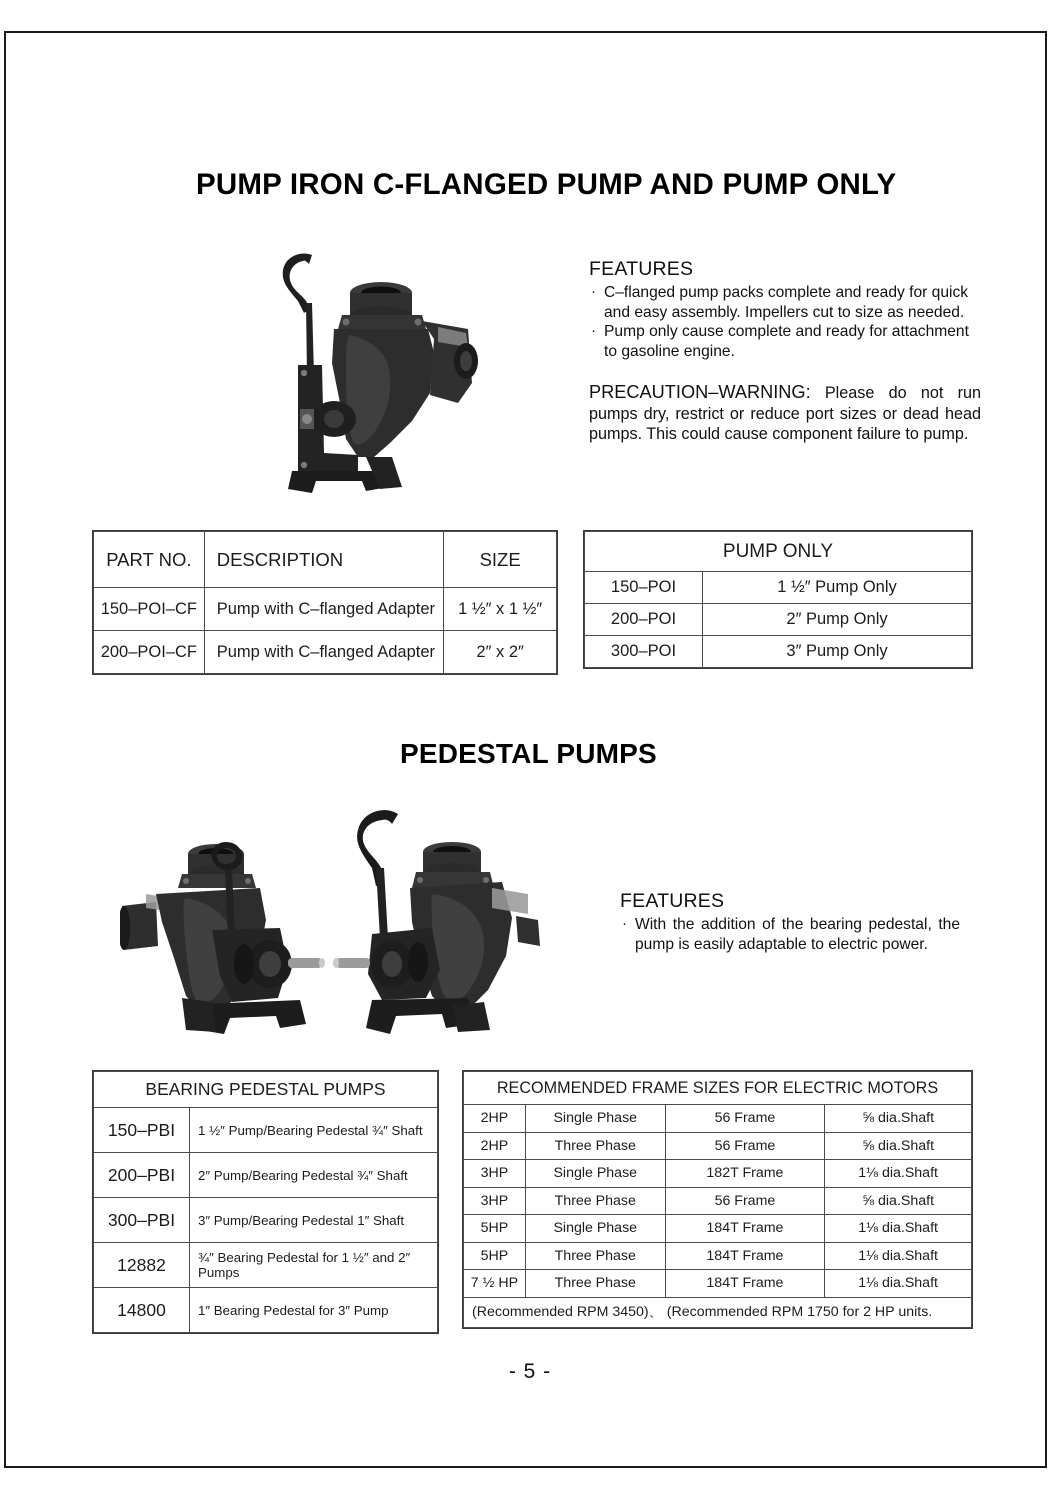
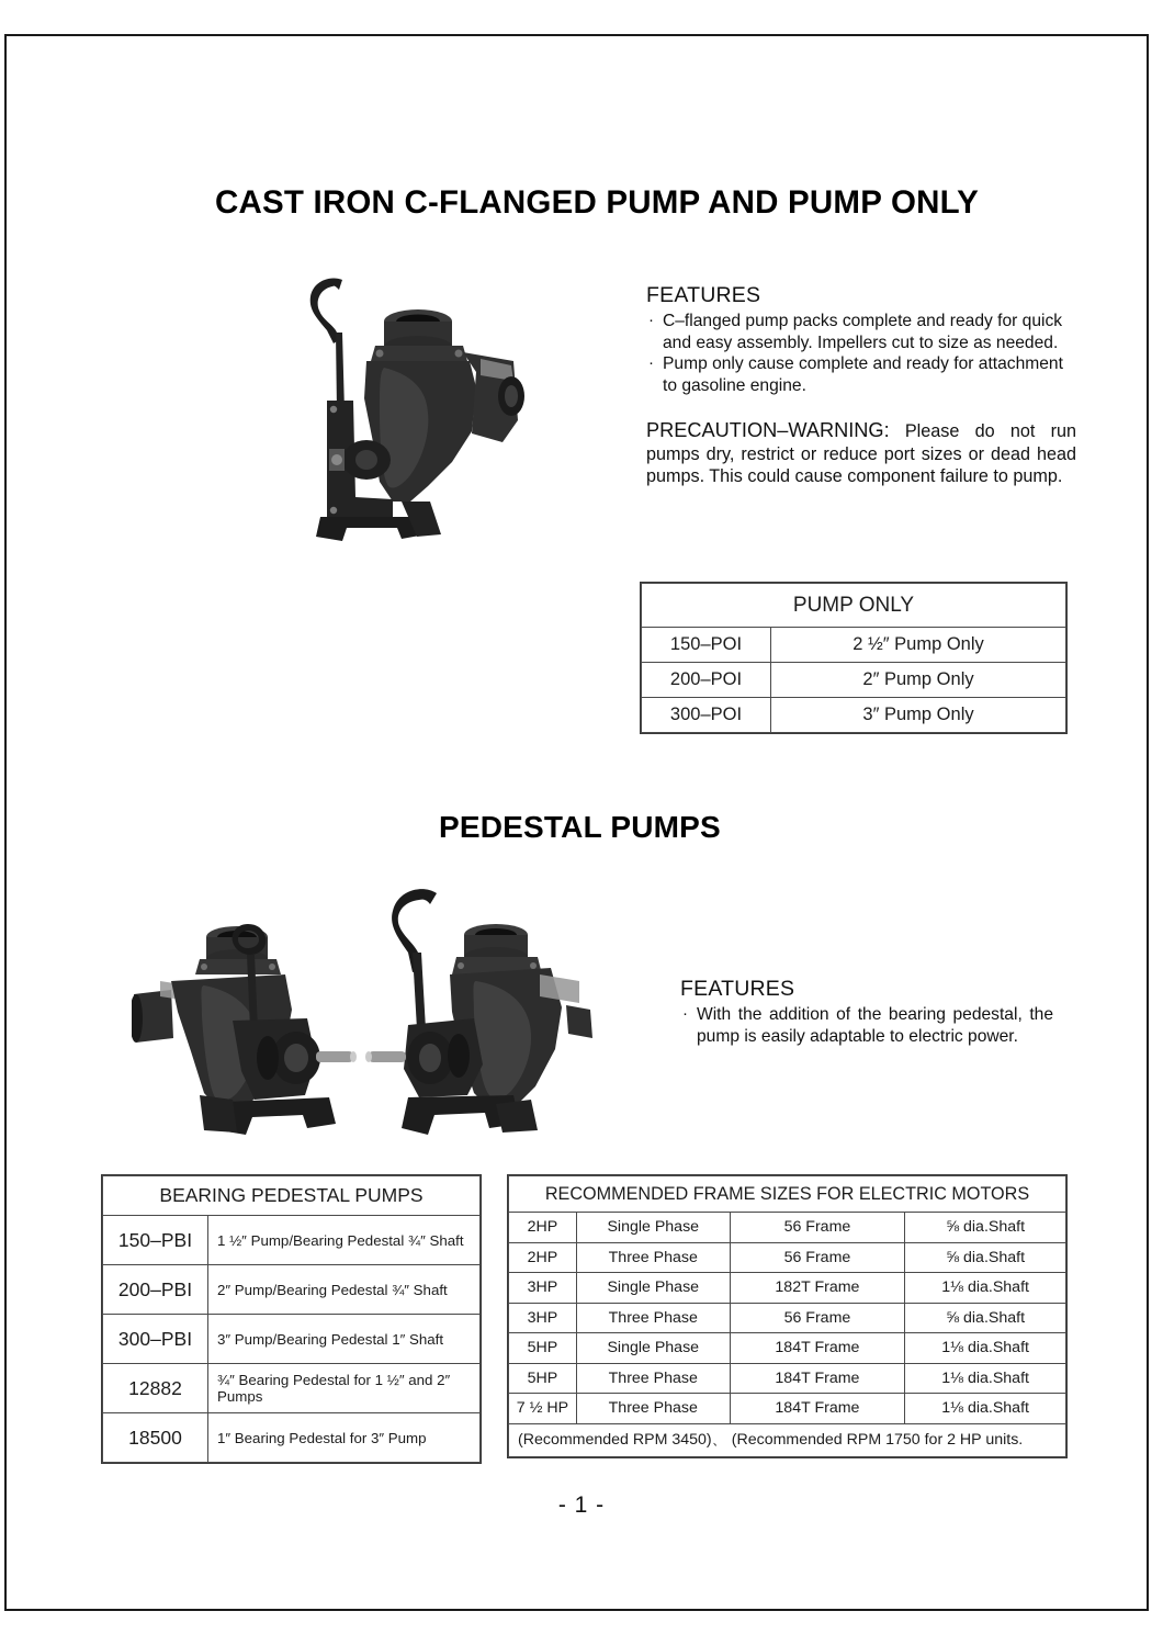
- PUMP IRON C-FLANGED PUMP AND PUMP ONLY
+ CAST IRON C-FLANGED PUMP AND PUMP ONLY
  FEATURES
  ·
  C–flanged pump packs complete and ready for quick and easy assembly. Impellers cut to size as needed.
  ·
  Pump only cause complete and ready for attachment to gasoline engine.
  PRECAUTION–WARNING: Please do not run pumps dry, restrict or reduce port sizes or dead head pumps. This could cause component failure to pump.
- PART NO.	DESCRIPTION	SIZE
- 150–POI–CF	Pump with C–flanged Adapter	1 ½″ x 1 ½″
- 200–POI–CF	Pump with C–flanged Adapter	2″ x 2″
  PUMP ONLY
- 150–POI	1 ½″ Pump Only
+ 150–POI	2 ½″ Pump Only
  200–POI	2″ Pump Only
  300–POI	3″ Pump Only
  PEDESTAL PUMPS
  FEATURES
  ·
  With the addition of the bearing pedestal, the pump is easily adaptable to electric power.
  BEARING PEDESTAL PUMPS
  150–PBI	1 ½″ Pump/Bearing Pedestal ¾″ Shaft
  200–PBI	2″ Pump/Bearing Pedestal ¾″ Shaft
  300–PBI	3″ Pump/Bearing Pedestal 1″ Shaft
  12882	¾″ Bearing Pedestal for 1 ½″ and 2″ Pumps
- 14800	1″ Bearing Pedestal for 3″ Pump
+ 18500	1″ Bearing Pedestal for 3″ Pump
  RECOMMENDED FRAME SIZES FOR ELECTRIC MOTORS
  2HP	Single Phase	56 Frame	⅝ dia.Shaft
  2HP	Three Phase	56 Frame	⅝ dia.Shaft
  3HP	Single Phase	182T Frame	1⅛ dia.Shaft
  3HP	Three Phase	56 Frame	⅝ dia.Shaft
  5HP	Single Phase	184T Frame	1⅛ dia.Shaft
  5HP	Three Phase	184T Frame	1⅛ dia.Shaft
  7 ½ HP	Three Phase	184T Frame	1⅛ dia.Shaft
  (Recommended RPM 3450)、 (Recommended RPM 1750 for 2 HP units.
- - 5 -
+ - 1 -
